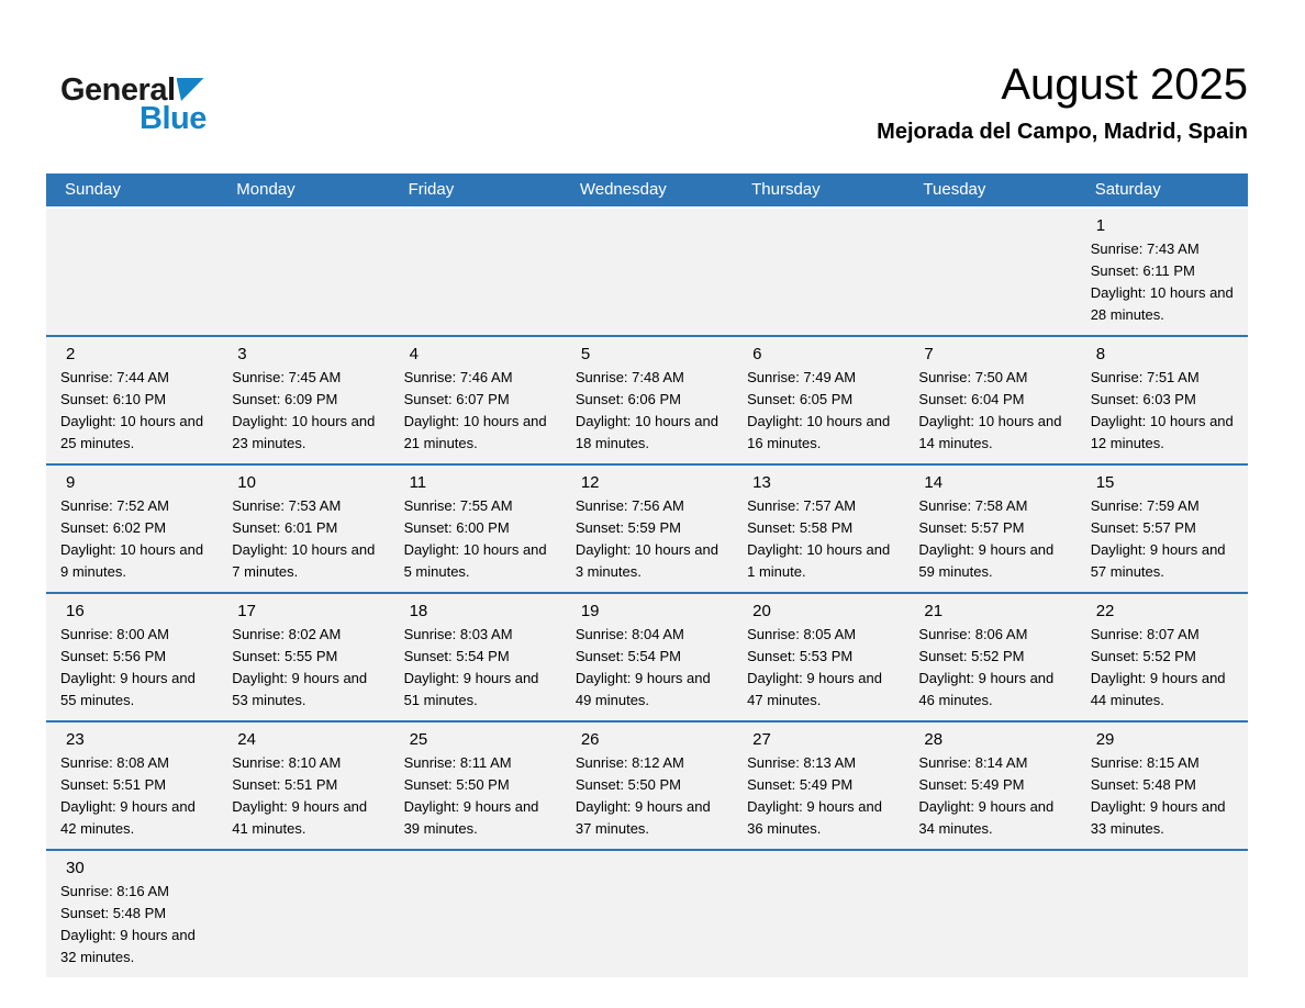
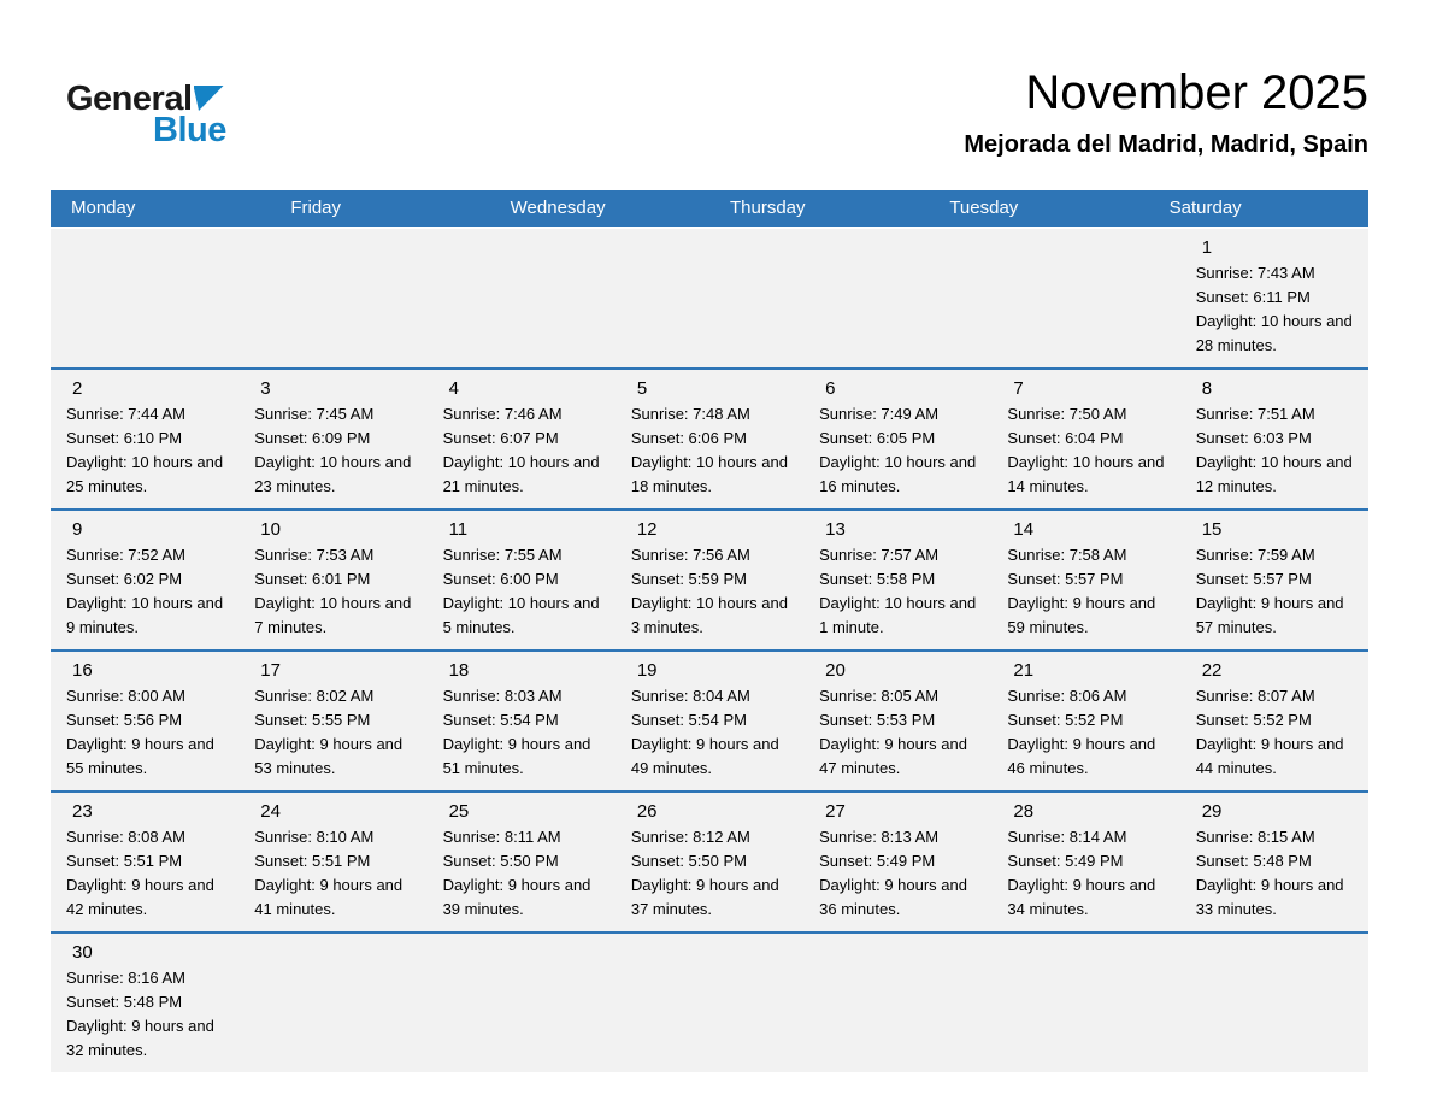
  General
  Blue
- August 2025
+ November 2025
- Mejorada del Campo, Madrid, Spain
+ Mejorada del Madrid, Madrid, Spain
- Sunday
  Monday
  Friday
  Wednesday
  Thursday
  Tuesday
  Saturday
  1
  Sunrise: 7:43 AM
  Sunset: 6:11 PM
  Daylight: 10 hours and 28 minutes.
  2
  Sunrise: 7:44 AM
  Sunset: 6:10 PM
  Daylight: 10 hours and 25 minutes.
  3
  Sunrise: 7:45 AM
  Sunset: 6:09 PM
  Daylight: 10 hours and 23 minutes.
  4
  Sunrise: 7:46 AM
  Sunset: 6:07 PM
  Daylight: 10 hours and 21 minutes.
  5
  Sunrise: 7:48 AM
  Sunset: 6:06 PM
  Daylight: 10 hours and 18 minutes.
  6
  Sunrise: 7:49 AM
  Sunset: 6:05 PM
  Daylight: 10 hours and 16 minutes.
  7
  Sunrise: 7:50 AM
  Sunset: 6:04 PM
  Daylight: 10 hours and 14 minutes.
  8
  Sunrise: 7:51 AM
  Sunset: 6:03 PM
  Daylight: 10 hours and 12 minutes.
  9
  Sunrise: 7:52 AM
  Sunset: 6:02 PM
  Daylight: 10 hours and 9 minutes.
  10
  Sunrise: 7:53 AM
  Sunset: 6:01 PM
  Daylight: 10 hours and 7 minutes.
  11
  Sunrise: 7:55 AM
  Sunset: 6:00 PM
  Daylight: 10 hours and 5 minutes.
  12
  Sunrise: 7:56 AM
  Sunset: 5:59 PM
  Daylight: 10 hours and 3 minutes.
  13
  Sunrise: 7:57 AM
  Sunset: 5:58 PM
  Daylight: 10 hours and 1 minute.
  14
  Sunrise: 7:58 AM
  Sunset: 5:57 PM
  Daylight: 9 hours and 59 minutes.
  15
  Sunrise: 7:59 AM
  Sunset: 5:57 PM
  Daylight: 9 hours and 57 minutes.
  16
  Sunrise: 8:00 AM
  Sunset: 5:56 PM
  Daylight: 9 hours and 55 minutes.
  17
  Sunrise: 8:02 AM
  Sunset: 5:55 PM
  Daylight: 9 hours and 53 minutes.
  18
  Sunrise: 8:03 AM
  Sunset: 5:54 PM
  Daylight: 9 hours and 51 minutes.
  19
  Sunrise: 8:04 AM
  Sunset: 5:54 PM
  Daylight: 9 hours and 49 minutes.
  20
  Sunrise: 8:05 AM
  Sunset: 5:53 PM
  Daylight: 9 hours and 47 minutes.
  21
  Sunrise: 8:06 AM
  Sunset: 5:52 PM
  Daylight: 9 hours and 46 minutes.
  22
  Sunrise: 8:07 AM
  Sunset: 5:52 PM
  Daylight: 9 hours and 44 minutes.
  23
  Sunrise: 8:08 AM
  Sunset: 5:51 PM
  Daylight: 9 hours and 42 minutes.
  24
  Sunrise: 8:10 AM
  Sunset: 5:51 PM
  Daylight: 9 hours and 41 minutes.
  25
  Sunrise: 8:11 AM
  Sunset: 5:50 PM
  Daylight: 9 hours and 39 minutes.
  26
  Sunrise: 8:12 AM
  Sunset: 5:50 PM
  Daylight: 9 hours and 37 minutes.
  27
  Sunrise: 8:13 AM
  Sunset: 5:49 PM
  Daylight: 9 hours and 36 minutes.
  28
  Sunrise: 8:14 AM
  Sunset: 5:49 PM
  Daylight: 9 hours and 34 minutes.
  29
  Sunrise: 8:15 AM
  Sunset: 5:48 PM
  Daylight: 9 hours and 33 minutes.
  30
  Sunrise: 8:16 AM
  Sunset: 5:48 PM
  Daylight: 9 hours and 32 minutes.
